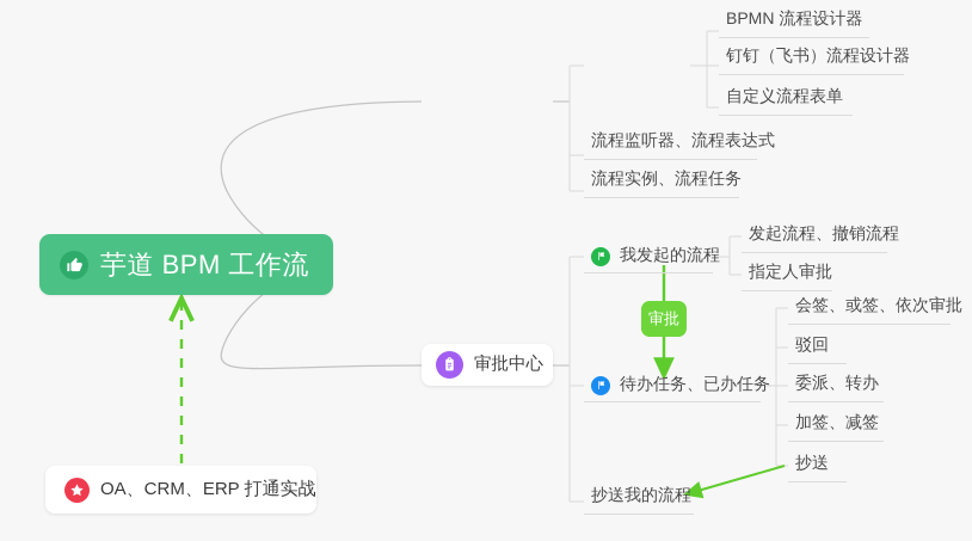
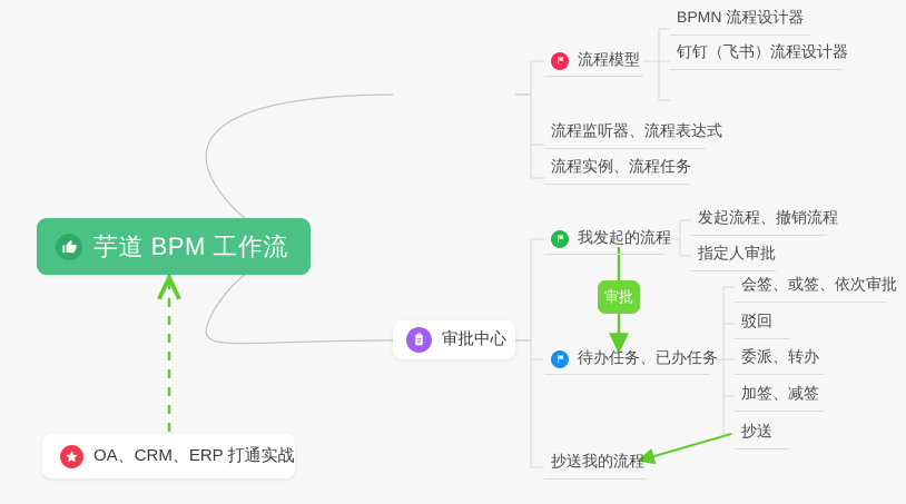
  芋道 BPM 工作流
  审批中心
  OA、CRM、ERP 打通实战
+ 流程模型
  流程监听器、流程表达式
  流程实例、流程任务
  BPMN 流程设计器
  钉钉（飞书）流程设计器
- 自定义流程表单
  我发起的流程
  待办任务、已办任务
  抄送我的流程
  发起流程、撤销流程
  指定人审批
  会签、或签、依次审批
  驳回
  委派、转办
  加签、减签
  抄送
  审批
